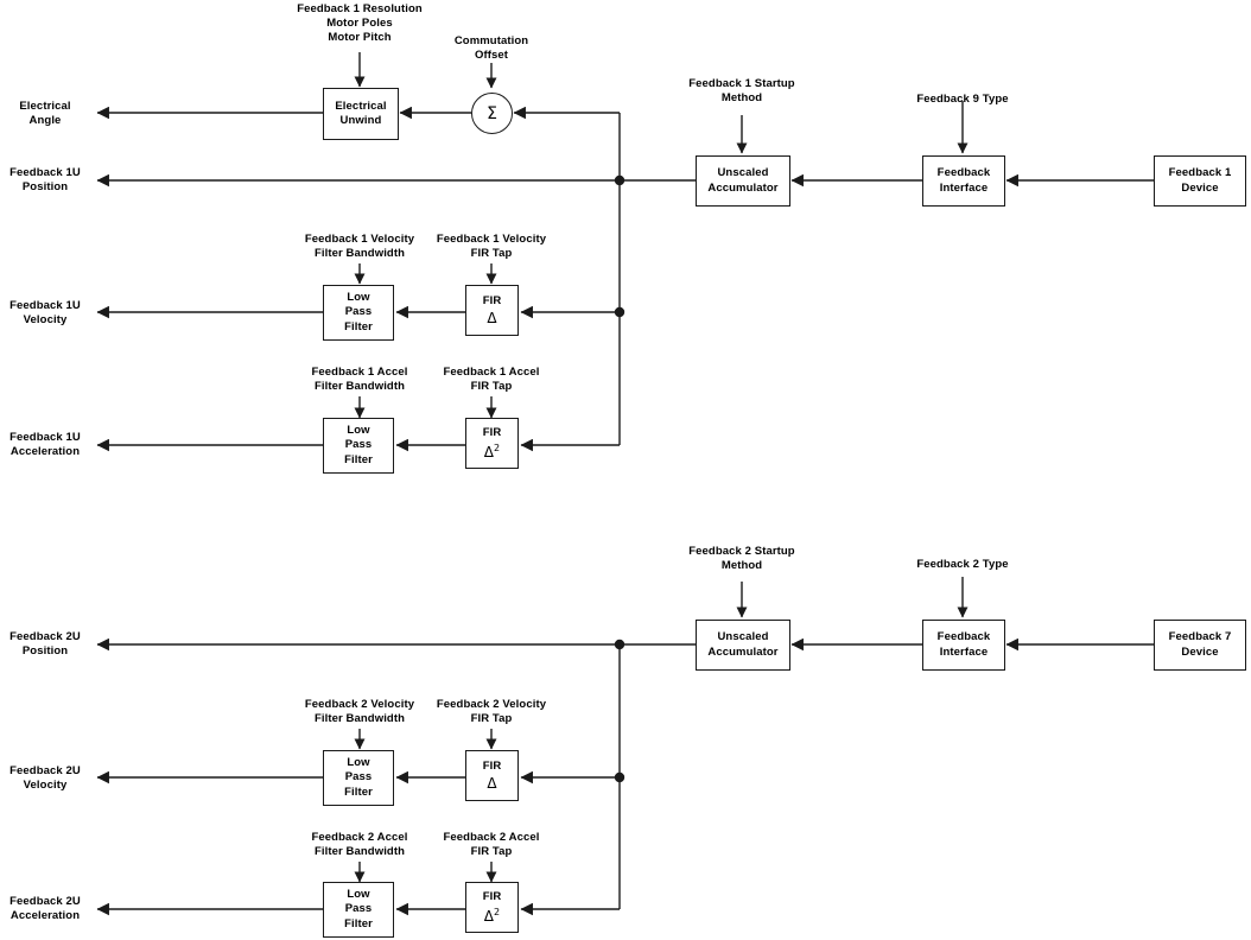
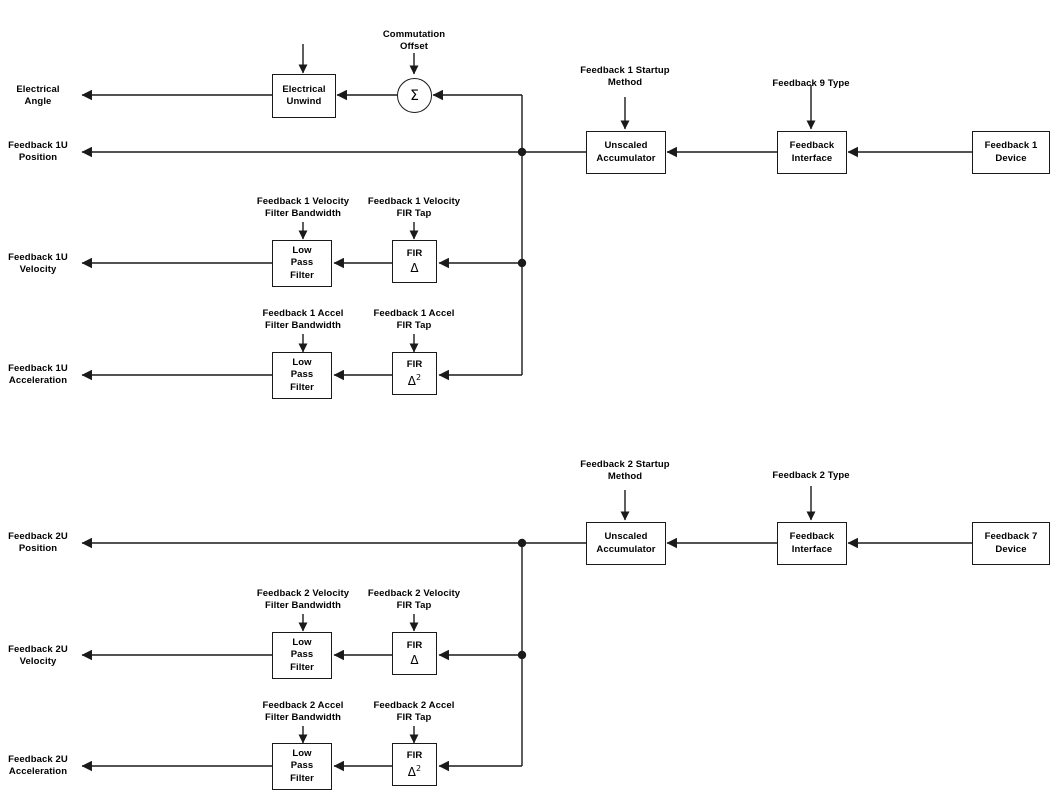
  Electrical
  Angle
  Feedback 1U
  Position
  Feedback 1U
  Velocity
  Feedback 1U
  Acceleration
- Feedback 1 Resolution
- Motor Poles
- Motor Pitch
  Commutation
  Offset
  Feedback 1 Startup
  Method
  Feedback 9 Type
  Feedback 1 Velocity
  Filter Bandwidth
  Feedback 1 Velocity
  FIR Tap
  Feedback 1 Accel
  Filter Bandwidth
  Feedback 1 Accel
  FIR Tap
  Electrical
  Unwind
  Σ
  Unscaled
  Accumulator
  Feedback
  Interface
  Feedback 1
  Device
  Low
  Pass
  Filter
  FIR
  Δ
  Low
  Pass
  Filter
  FIR
  Δ2
  Feedback 2U
  Position
  Feedback 2U
  Velocity
  Feedback 2U
  Acceleration
  Feedback 2 Startup
  Method
  Feedback 2 Type
  Feedback 2 Velocity
  Filter Bandwidth
  Feedback 2 Velocity
  FIR Tap
  Feedback 2 Accel
  Filter Bandwidth
  Feedback 2 Accel
  FIR Tap
  Unscaled
  Accumulator
  Feedback
  Interface
  Feedback 7
  Device
  Low
  Pass
  Filter
  FIR
  Δ
  Low
  Pass
  Filter
  FIR
  Δ2
